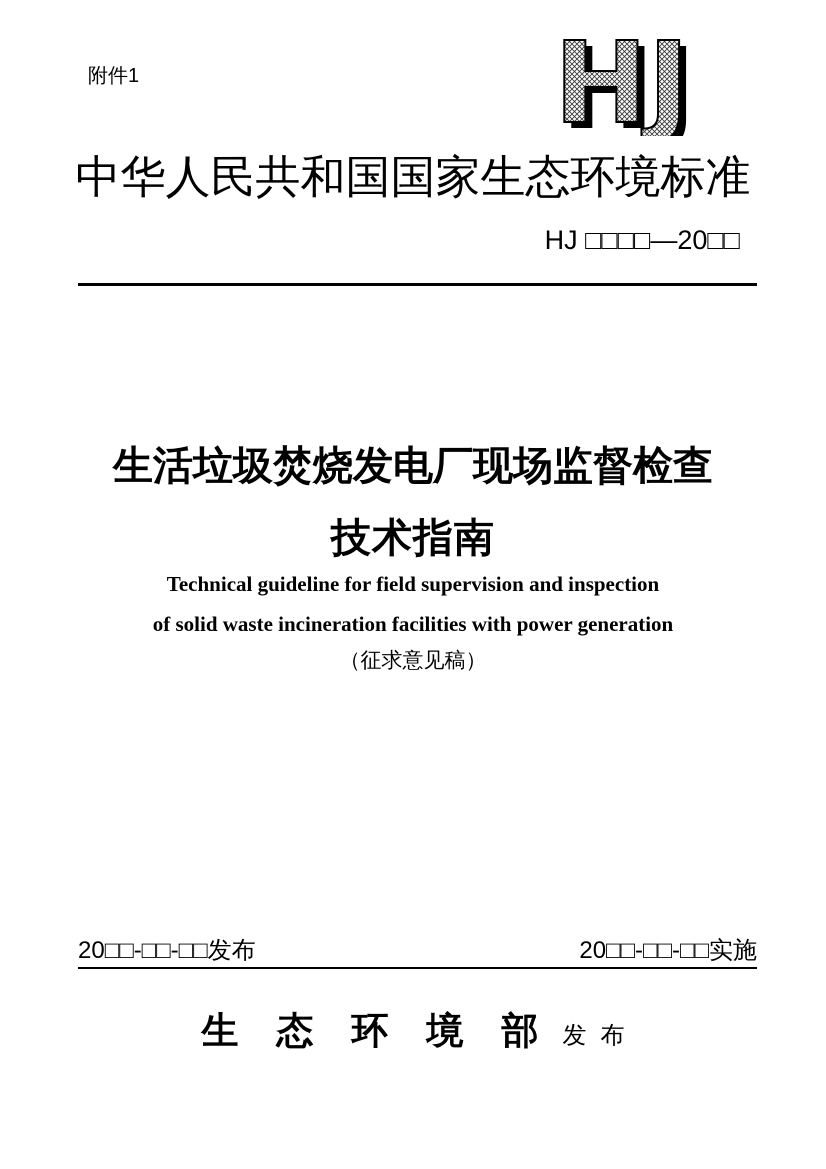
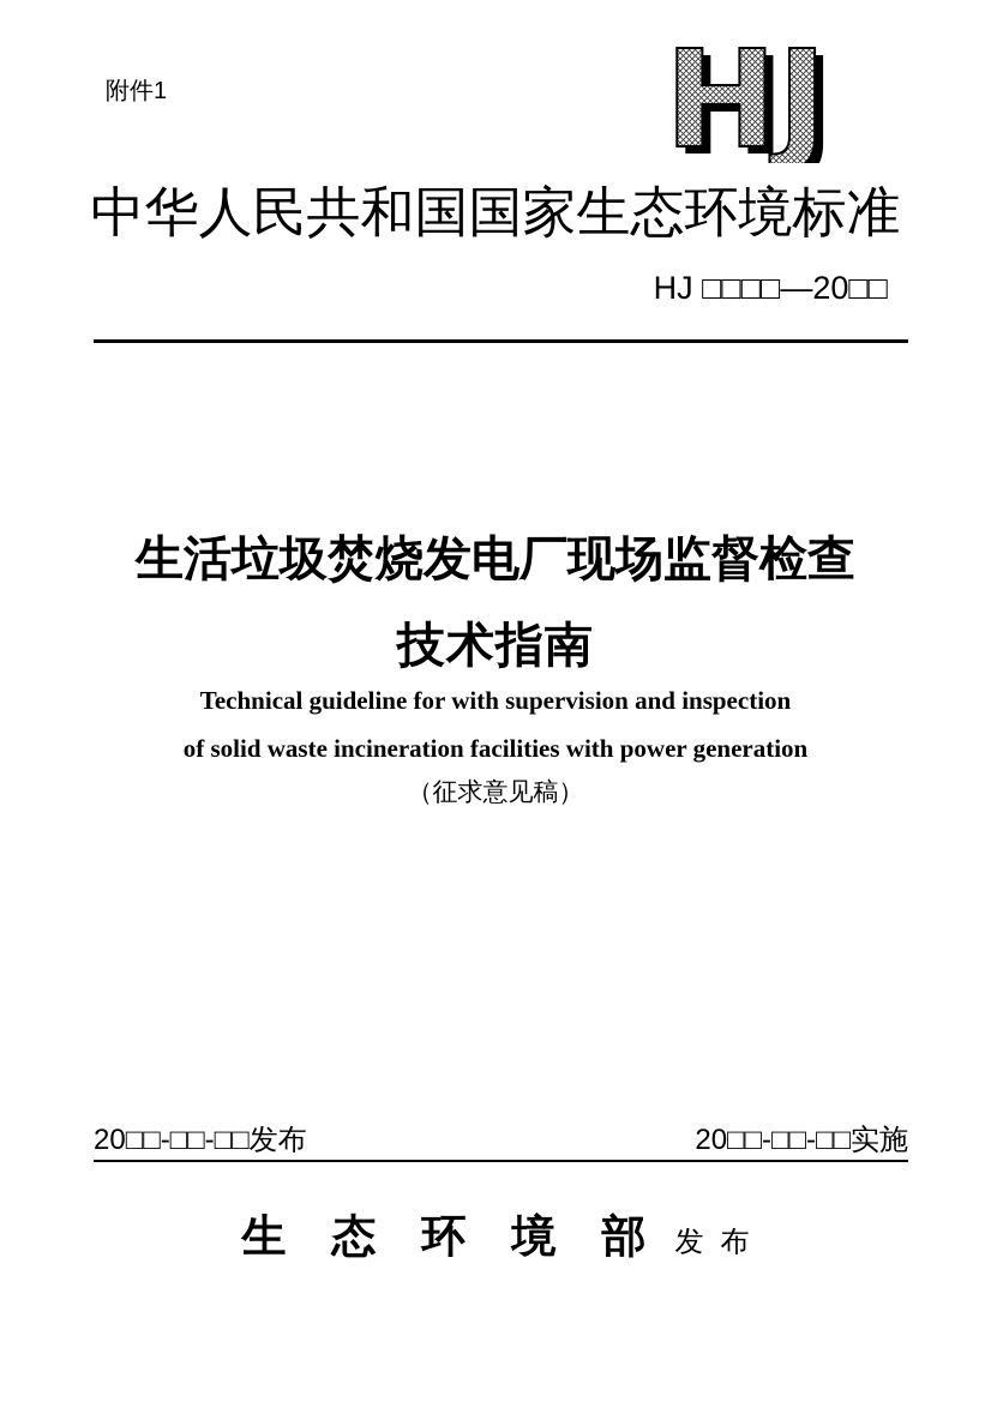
  附件1
  HJ
  中华人民共和国国家生态环境标准
  HJ □□□□—20□□
  生活垃圾焚烧发电厂现场监督检查
  技术指南
- Technical guideline for field supervision and inspection
+ Technical guideline for with supervision and inspection
  of solid waste incineration facilities with power generation
  （征求意见稿）
  20□□-□□-□□发布
  20□□-□□-□□实施
  生态环境部发布
